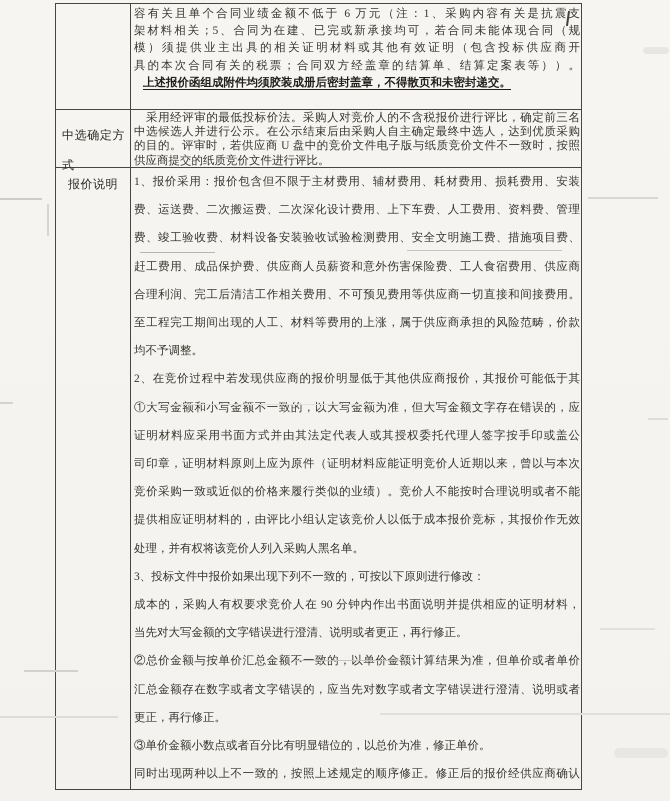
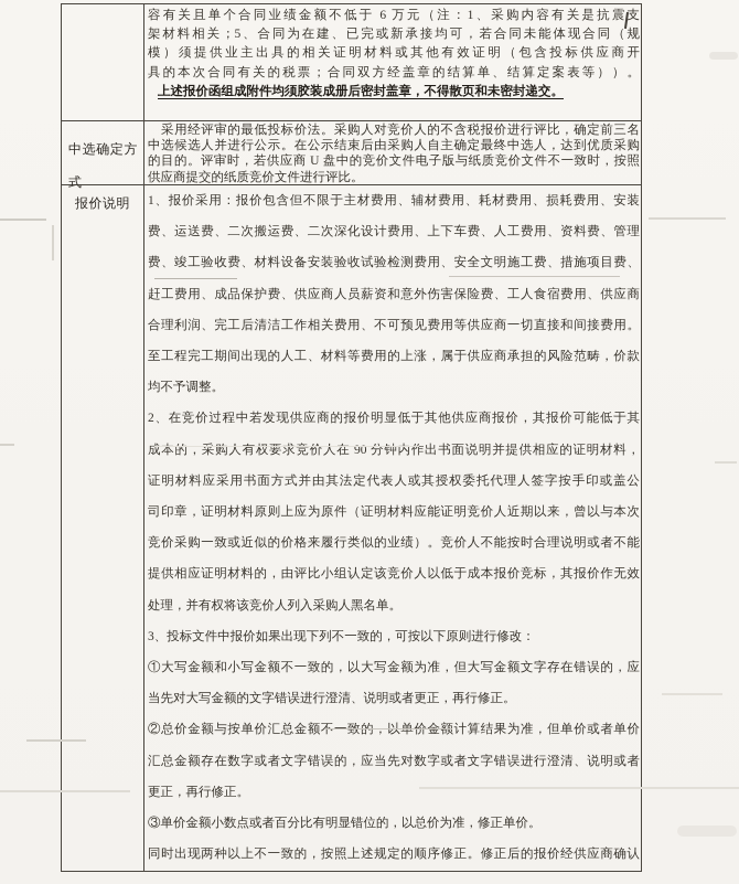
  容有关且单个合同业绩金额不低于 6 万元（注：1、采购内容有关是抗震支
  架材料相关；5、合同为在建、已完或新承接均可，若合同未能体现合同（规
  模）须提供业主出具的相关证明材料或其他有效证明（包含投标供应商开
  具的本次合同有关的税票；合同双方经盖章的结算单、结算定案表等））。
  上述报价函组成附件均须胶装成册后密封盖章，不得散页和未密封递交。
  中选确定方式
  采用经评审的最低投标价法。采购人对竞价人的不含税报价进行评比，确定前三名
  中选候选人并进行公示。在公示结束后由采购人自主确定最终中选人，达到优质采购
  的目的。评审时，若供应商 U 盘中的竞价文件电子版与纸质竞价文件不一致时，按照
  供应商提交的纸质竞价文件进行评比。
  报价说明
  1、报价采用：报价包含但不限于主材费用、辅材费用、耗材费用、损耗费用、安装
  费、运送费、二次搬运费、二次深化设计费用、上下车费、人工费用、资料费、管理
  费、竣工验收费、材料设备安装验收试验检测费用、安全文明施工费、措施项目费、
  赶工费用、成品保护费、供应商人员薪资和意外伤害保险费、工人食宿费用、供应商
  合理利润、完工后清洁工作相关费用、不可预见费用等供应商一切直接和间接费用。
  至工程完工期间出现的人工、材料等费用的上涨，属于供应商承担的风险范畴，价款
  均不予调整。
  2、在竞价过程中若发现供应商的报价明显低于其他供应商报价，其报价可能低于其
- ①大写金额和小写金额不一致的，以大写金额为准，但大写金额文字存在错误的，应
+ 成本的，采购人有权要求竞价人在 90 分钟内作出书面说明并提供相应的证明材料，
  证明材料应采用书面方式并由其法定代表人或其授权委托代理人签字按手印或盖公
  司印章，证明材料原则上应为原件（证明材料应能证明竞价人近期以来，曾以与本次
  竞价采购一致或近似的价格来履行类似的业绩）。竞价人不能按时合理说明或者不能
  提供相应证明材料的，由评比小组认定该竞价人以低于成本报价竞标，其报价作无效
  处理，并有权将该竞价人列入采购人黑名单。
  3、投标文件中报价如果出现下列不一致的，可按以下原则进行修改：
- 成本的，采购人有权要求竞价人在 90 分钟内作出书面说明并提供相应的证明材料，
+ ①大写金额和小写金额不一致的，以大写金额为准，但大写金额文字存在错误的，应
  当先对大写金额的文字错误进行澄清、说明或者更正，再行修正。
  ②总价金额与按单价汇总金额不一致的，以单价金额计算结果为准，但单价或者单价
  汇总金额存在数字或者文字错误的，应当先对数字或者文字错误进行澄清、说明或者
  更正，再行修正。
  ③单价金额小数点或者百分比有明显错位的，以总价为准，修正单价。
  同时出现两种以上不一致的，按照上述规定的顺序修正。修正后的报价经供应商确认
